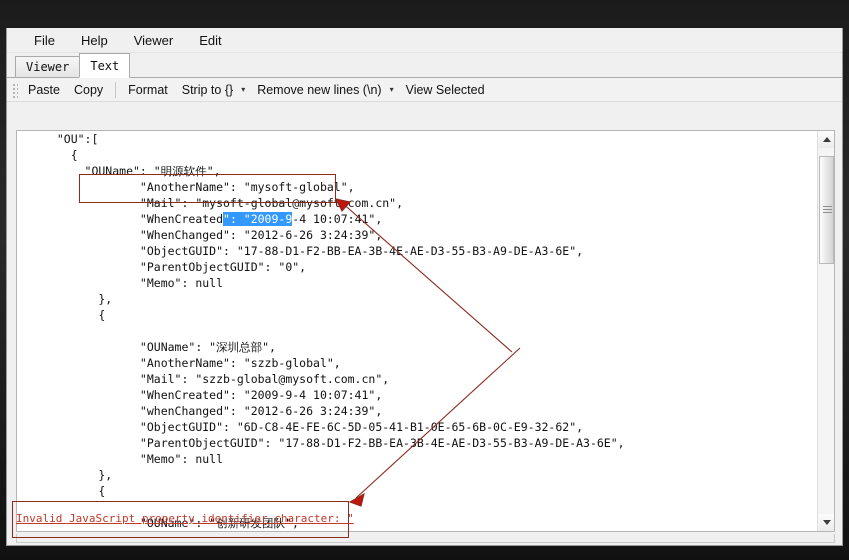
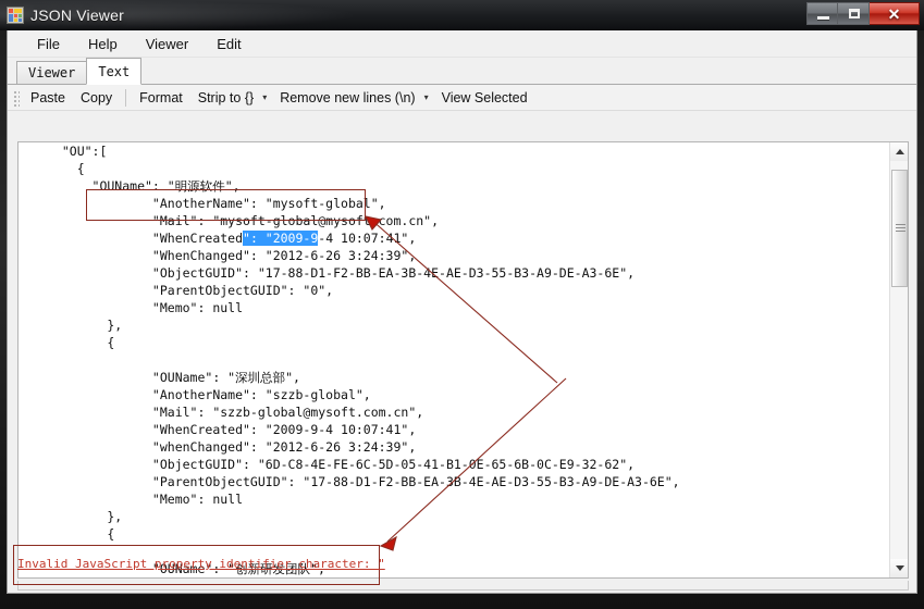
+ ✕
  File
  Help
  Viewer
  Edit
  Viewer
  Text
  Paste
  Copy
  Format
  Strip to {}
  ▾
  Remove new lines (\n)
  ▾
  View Selected
  "OU":[
  {
  "OUName": "明源软件",
  "AnotherName": "mysoft-global",
  "Mail": "mysoft-global@mysoftcom.cn",
  "WhenCreated": "2009-9-4 10:07:41",
  "WhenChanged": "2012-6-26 3:24:39"
  "ObjectGUID": "17-88-D1-F2-BB-EA-3B-4E-AE-D3-55-B3-A9-DE-A3-6E",
  "ParentObjectGUID": "0",
  "Memo": null
  },
  {
  "OUName": "深圳总部",
  "AnotherName": "szzb-global",
  "Mail": "szzb-global@mysoft.com.cn",
  "WhenCreated": "2009-9-4 10:07:41",
  "whenChanged": "2012-6-26 3:24:39",
  "ObjectGUID": "6D-C8-4E-FE-6C-5D-05-41-B1-E-65-6B-0C-E9-32-62",
  "ParentObjectGUID": "17-88-D1-F2-BB-EA-3B-4E-AE-D3-55-B3-A9-DE-A3-6E",
  "Memo": null
  },
  {
  "OUName": "创新研发团队",
  Invalid JavaScript property identifier character: "
